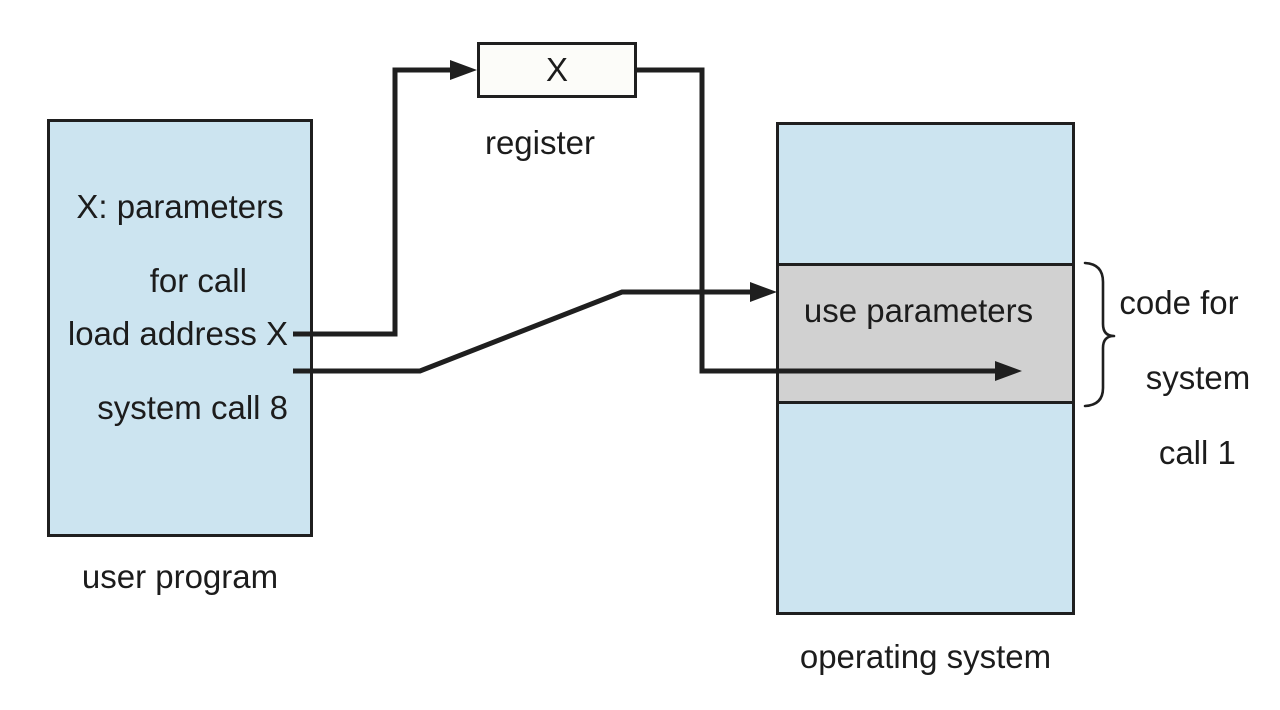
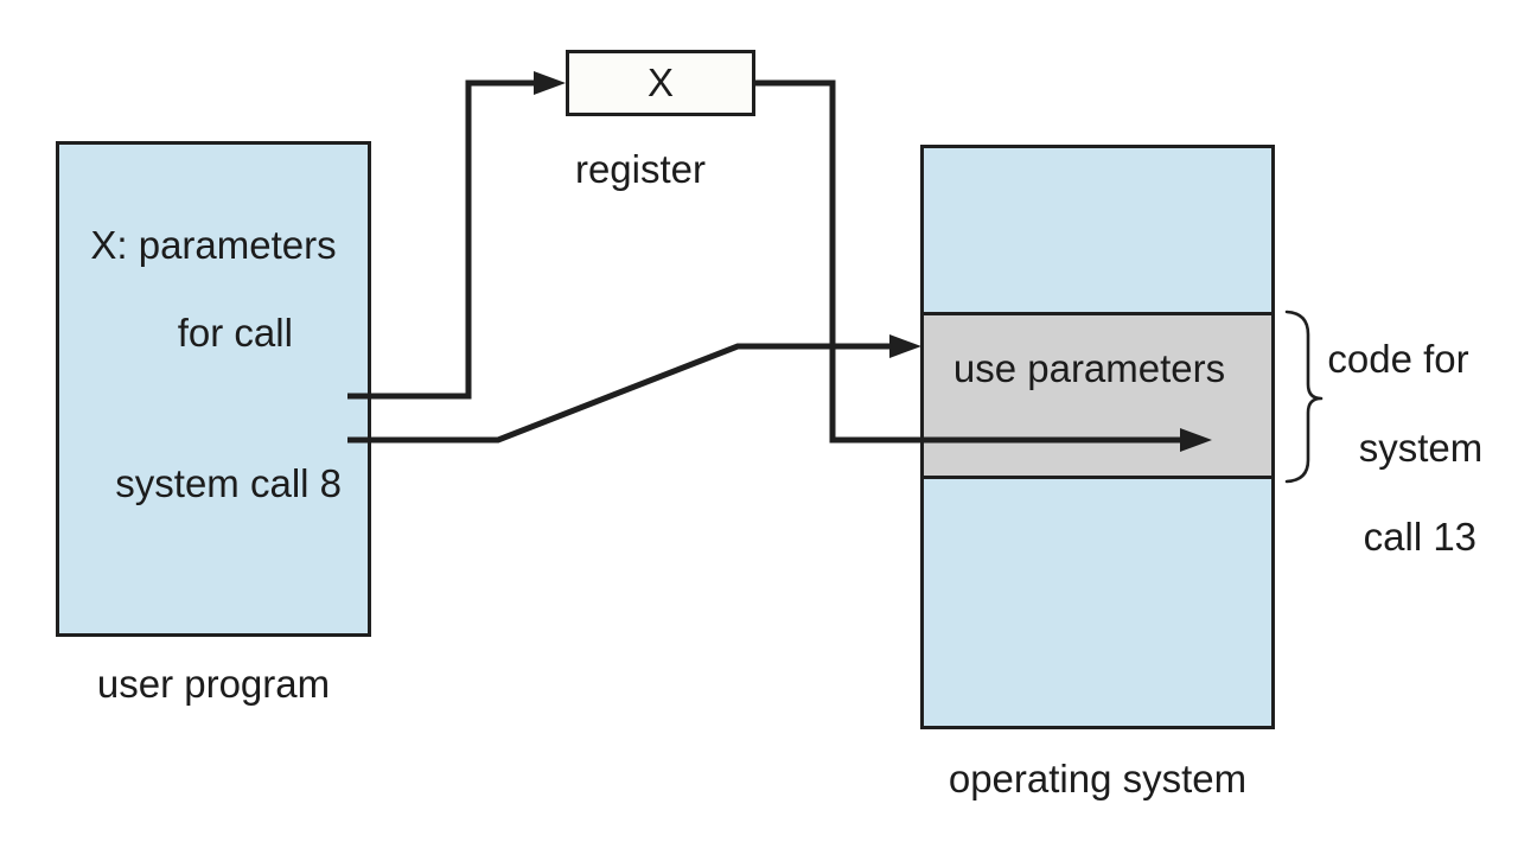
  X: parameters
  for call
- load address X
  system call 8
  user program
  X
  register
  use parameters
  operating system
  code for
  system
- call 1
+ call 13
